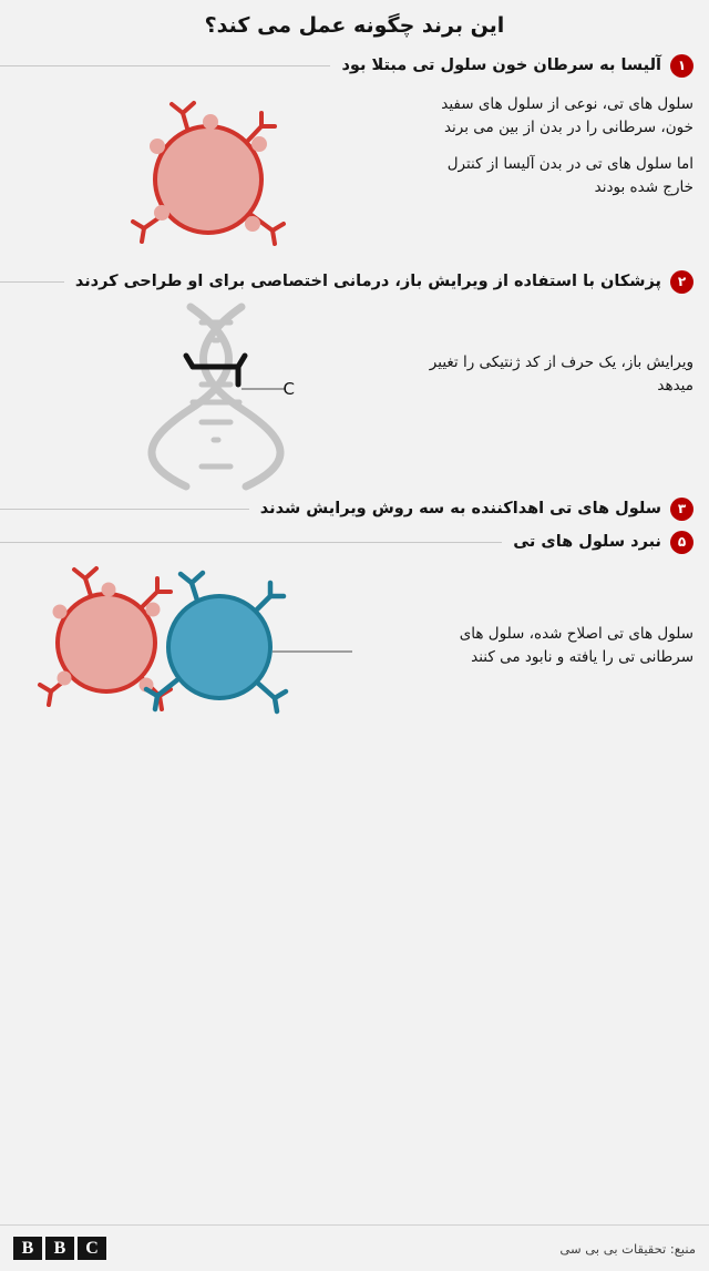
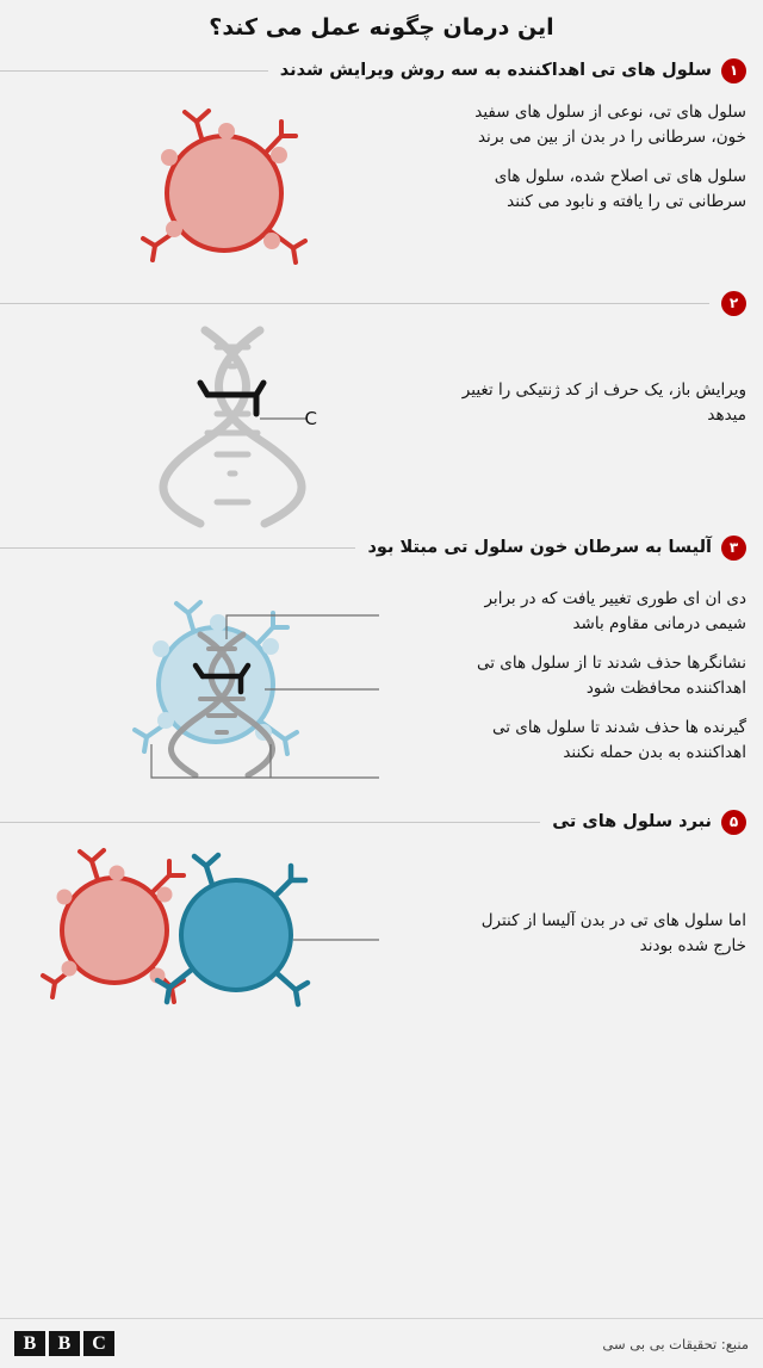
- این برند چگونه عمل می کند؟
+ این درمان چگونه عمل می کند؟
  ۱
- آلیسا به سرطان خون سلول تی مبتلا بود
+ سلول های تی اهداکننده به سه روش ویرایش شدند
  سلول های تی، نوعی از سلول های سفید خون، سرطانی را در بدن از بین می برند
- اما سلول های تی در بدن آلیسا از کنترل خارج شده بودند
+ سلول های تی اصلاح شده، سلول های سرطانی تی را یافته و نابود می کنند
  ۲
- پزشکان با استفاده از ویرایش باز، درمانی اختصاصی برای او طراحی کردند
  ویرایش باز، یک حرف از کد ژنتیکی را تغییر میدهد
  C
  ۳
- سلول های تی اهداکننده به سه روش ویرایش شدند
+ آلیسا به سرطان خون سلول تی مبتلا بود
+ دی ان ای طوری تغییر یافت که در برابر شیمی درمانی مقاوم باشد
+ نشانگرها حذف شدند تا از سلول های تی اهداکننده محافظت شود
+ گیرنده ها حذف شدند تا سلول های تی اهداکننده به بدن حمله نکنند
  ۵
  نبرد سلول های تی
- سلول های تی اصلاح شده، سلول های سرطانی تی را یافته و نابود می کنند
+ اما سلول های تی در بدن آلیسا از کنترل خارج شده بودند
  منبع: تحقیقات بی بی سی
  B
  B
  C
